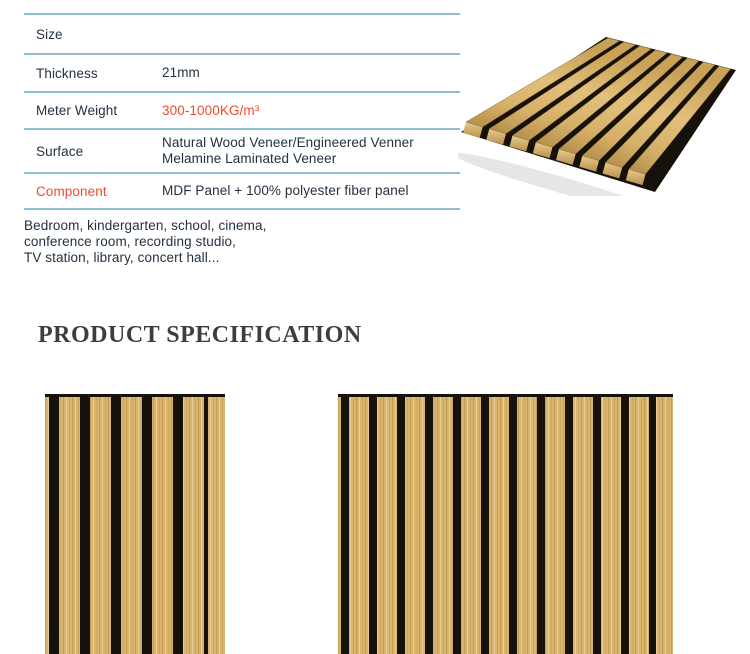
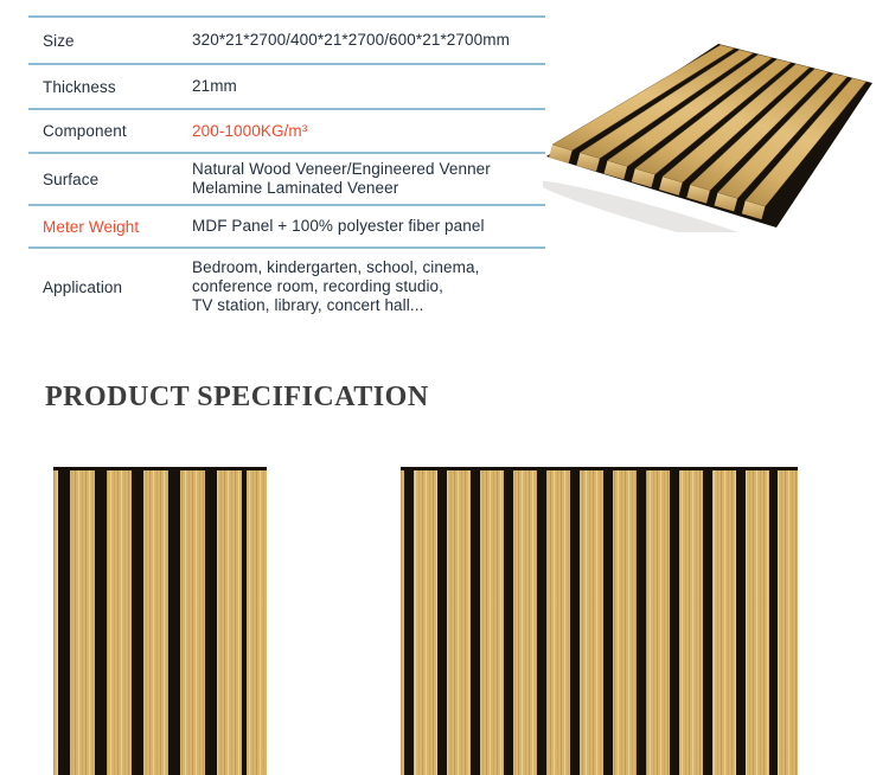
  Size
+ 320*21*2700/400*21*2700/600*21*2700mm
  Thickness
  21mm
- Meter Weight
+ Component
- 300-1000KG/m³
+ 200-1000KG/m³
  Surface
  Natural Wood Veneer/Engineered Venner
  Melamine Laminated Veneer
- Component
+ Meter Weight
  MDF Panel + 100% polyester fiber panel
+ Application
  Bedroom, kindergarten, school, cinema,
  conference room, recording studio,
  TV station, library, concert hall...
  PRODUCT SPECIFICATION
